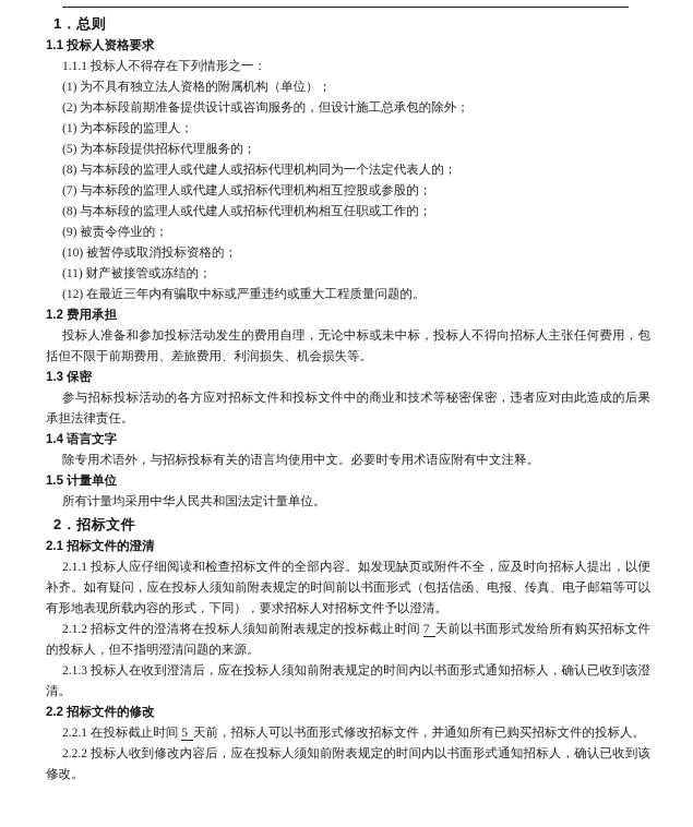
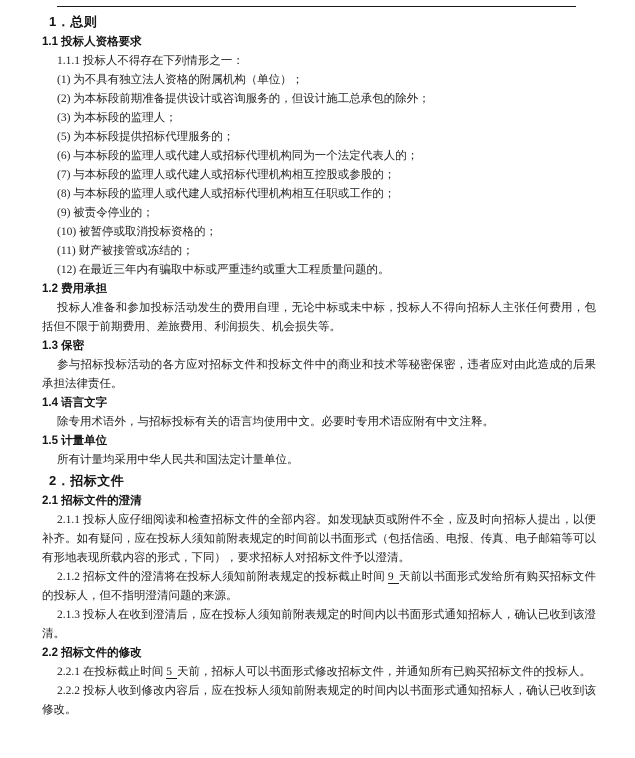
  1．总则
  1.1 投标人资格要求
  1.1.1 投标人不得存在下列情形之一：
  (1) 为不具有独立法人资格的附属机构（单位）；
  (2) 为本标段前期准备提供设计或咨询服务的，但设计施工总承包的除外；
- (1) 为本标段的监理人；
+ (3) 为本标段的监理人；
  (5) 为本标段提供招标代理服务的；
- (8) 与本标段的监理人或代建人或招标代理机构同为一个法定代表人的；
+ (6) 与本标段的监理人或代建人或招标代理机构同为一个法定代表人的；
  (7) 与本标段的监理人或代建人或招标代理机构相互控股或参股的；
  (8) 与本标段的监理人或代建人或招标代理机构相互任职或工作的；
  (9) 被责令停业的；
  (10) 被暂停或取消投标资格的；
  (11) 财产被接管或冻结的；
  (12) 在最近三年内有骗取中标或严重违约或重大工程质量问题的。
  1.2 费用承担
  投标人准备和参加投标活动发生的费用自理，无论中标或未中标，投标人不得向招标人主张任何费用，包括但不限于前期费用、差旅费用、利润损失、机会损失等。
  1.3 保密
  参与招标投标活动的各方应对招标文件和投标文件中的商业和技术等秘密保密，违者应对由此造成的后果承担法律责任。
  1.4 语言文字
  除专用术语外，与招标投标有关的语言均使用中文。必要时专用术语应附有中文注释。
  1.5 计量单位
  所有计量均采用中华人民共和国法定计量单位。
  2．招标文件
  2.1 招标文件的澄清
  2.1.1 投标人应仔细阅读和检查招标文件的全部内容。如发现缺页或附件不全，应及时向招标人提出，以便补齐。如有疑问，应在投标人须知前附表规定的时间前以书面形式（包括信函、电报、传真、电子邮箱等可以有形地表现所载内容的形式，下同），要求招标人对招标文件予以澄清。
- 2.1.2 招标文件的澄清将在投标人须知前附表规定的投标截止时间 7 天前以书面形式发给所有购买招标文件的投标人，但不指明澄清问题的来源。
+ 2.1.2 招标文件的澄清将在投标人须知前附表规定的投标截止时间 9 天前以书面形式发给所有购买招标文件的投标人，但不指明澄清问题的来源。
  2.1.3 投标人在收到澄清后，应在投标人须知前附表规定的时间内以书面形式通知招标人，确认已收到该澄清。
  2.2 招标文件的修改
  2.2.1 在投标截止时间 5 天前，招标人可以书面形式修改招标文件，并通知所有已购买招标文件的投标人。
  2.2.2 投标人收到修改内容后，应在投标人须知前附表规定的时间内以书面形式通知招标人，确认已收到该修改。
